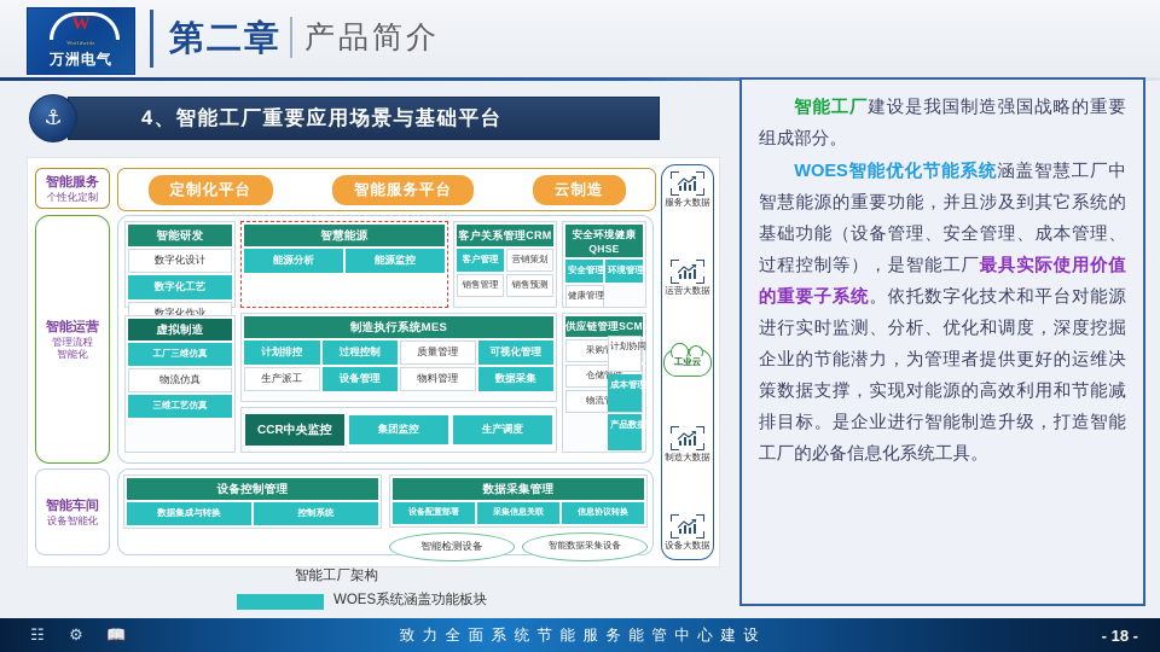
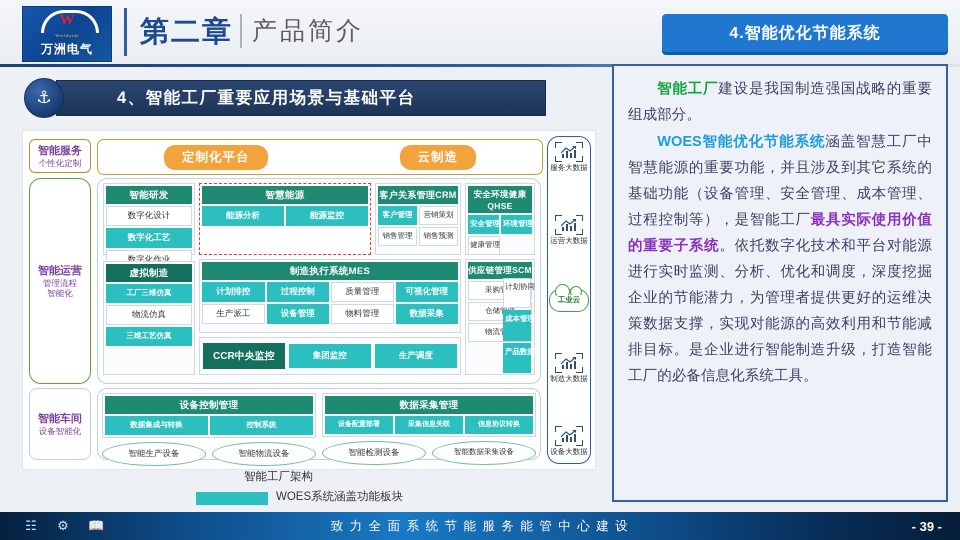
  W
  万洲电气
  第二章
  产品简介
  4、智能工厂重要应用场景与基础平台
  ⚓
  智能服务
  个性化定制
  智能运营
  管理流程
  智能化
  智能车间
  设备智能化
  定制化平台
- 智能服务平台
  云制造
  智能研发
  数字化设计
  数字化工艺
  数字化作业
  虚拟制造
  工厂三维仿真
  物流仿真
  三维工艺仿真
  智慧能源
  能源分析
  能源监控
  客户关系管理CRM
  客户管理
  营销策划
  销售管理
  销售预测
  安全环境健康QHSE
  安全管理
  环境管理
  健康管理
  制造执行系统MES
  计划排控
  过程控制
  质量管理
  可视化管理
  生产派工
  设备管理
  物料管理
  数据采集
  供应链管理SCM
  计划协同
  成本管理
  产品数据
  CCR中央监控
  集团监控
  生产调度
  设备控制管理
  数据集成与转换
  控制系统
+ 智能生产设备
+ 智能物流设备
  数据采集管理
  智能检测设备
  智能数据采集设备
  服务大数据
  运营大数据
  工业云
  制造大数据
  设备大数据
  智能工厂架构
  WOES系统涵盖功能板块
+ 4.智能优化节能系统
  智能工厂建设是我国制造强国战略的重要组成部分。
  WOES智能优化节能系统涵盖智慧工厂中智慧能源的重要功能，并且涉及到其它系统的基础功能（设备管理、安全管理、成本管理、过程控制等），是智能工厂最具实际使用价值的重要子系统。依托数字化技术和平台对能源进行实时监测、分析、优化和调度，深度挖掘企业的节能潜力，为管理者提供更好的运维决策数据支撑，实现对能源的高效利用和节能减排目标。是企业进行智能制造升级，打造智能工厂的必备信息化系统工具。
  ☷
  ⚙
  📖
  致 力 全 面 系 统 节 能 服 务 能 管 中 心 建 设
- - 18 -
+ - 39 -
